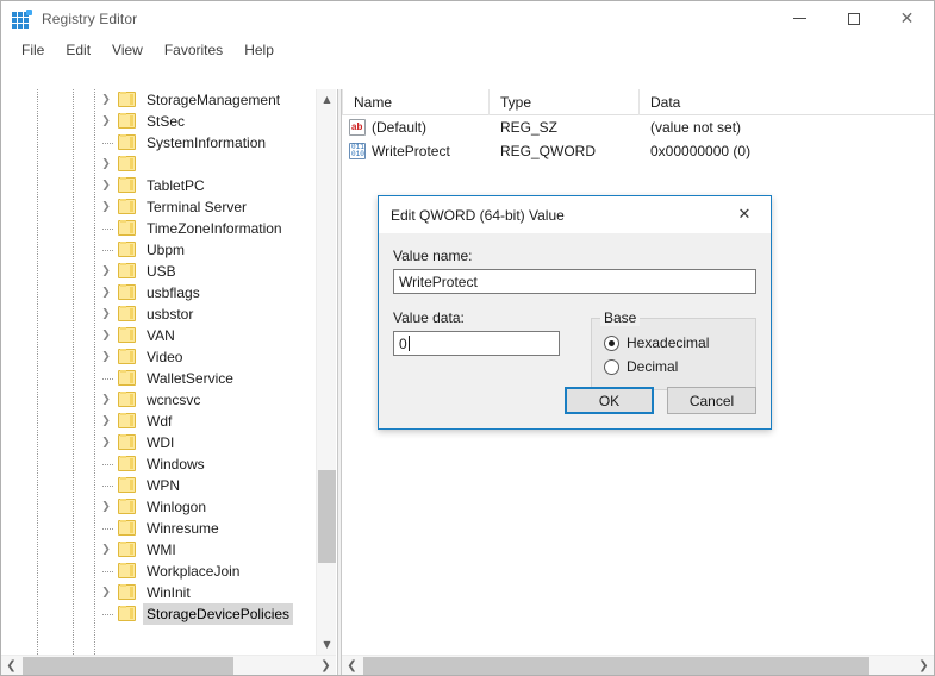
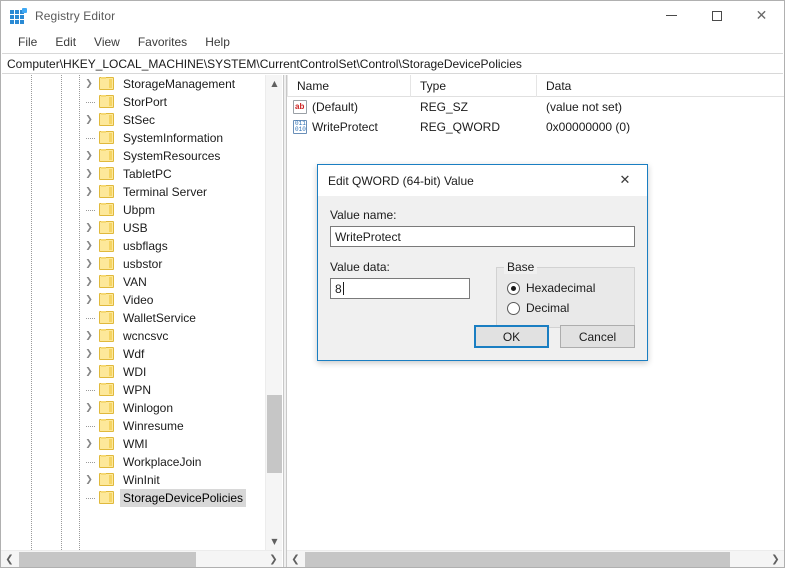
  Registry Editor
  ✕
  File
  Edit
  View
  Favorites
  Help
+ Computer\HKEY_LOCAL_MACHINE\SYSTEM\CurrentControlSet\Control\StorageDevicePolicies
  ❯
  StorageManagement
+ StorPort
  ❯
  StSec
  SystemInformation
  ❯
+ SystemResources
  ❯
  TabletPC
  ❯
  Terminal Server
- TimeZoneInformation
  Ubpm
  ❯
  USB
  ❯
  usbflags
  ❯
  usbstor
  ❯
  VAN
  ❯
  Video
  WalletService
  ❯
  wcncsvc
  ❯
  Wdf
  ❯
  WDI
- Windows
  WPN
  ❯
  Winlogon
  Winresume
  ❯
  WMI
  WorkplaceJoin
  ❯
  WinInit
  StorageDevicePolicies
  ▲
  ▼
  ❮
  ❯
  Name
  Type
  Data
  ab
  (Default)
  REG_SZ
  (value not set)
  WriteProtect
  REG_QWORD
  0x00000000 (0)
  ❮
  ❯
  Edit QWORD (64-bit) Value
  ✕
  Value name:
  WriteProtect
  Value data:
- 0
+ 8
  Base
  Hexadecimal
  Decimal
  OK
  Cancel
